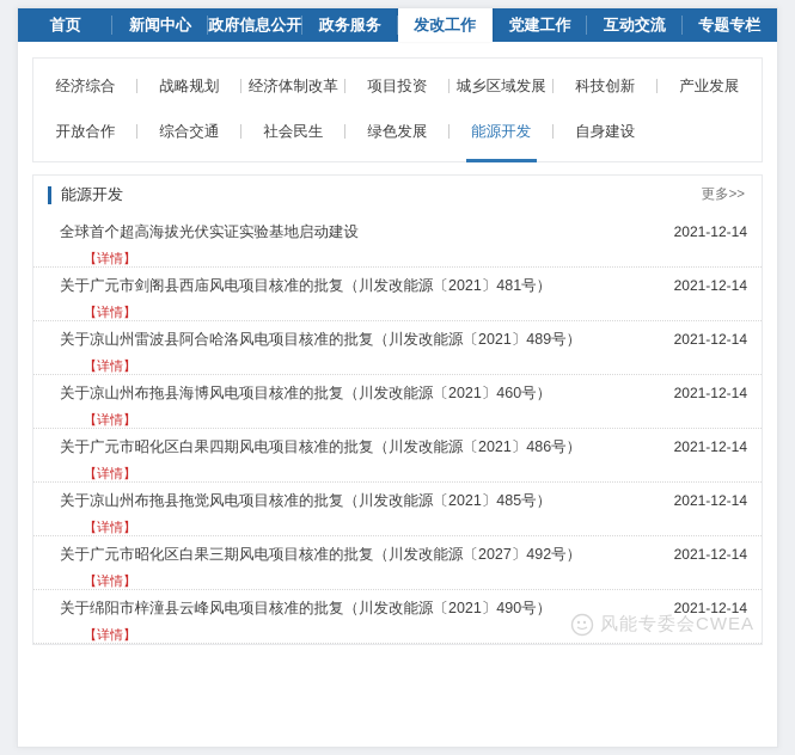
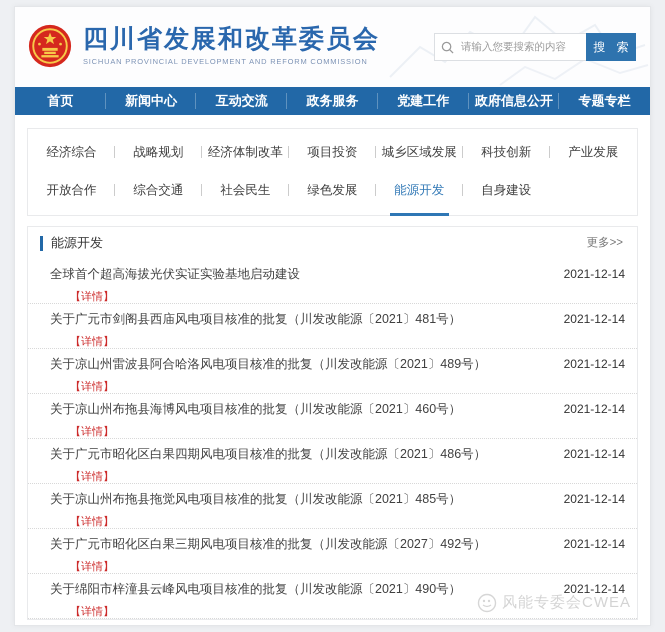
+ 四川省发展和改革委员会
+ SICHUAN PROVINCIAL DEVELOPMENT AND REFORM COMMISSION
+ 请输入您要搜索的内容
+ 搜 索
  首页
  新闻中心
- 政府信息公开
+ 互动交流
  政务服务
- 发改工作
  党建工作
- 互动交流
+ 政府信息公开
  专题专栏
  经济综合
  战略规划
  经济体制改革
  项目投资
  城乡区域发展
  科技创新
  产业发展
  开放合作
  综合交通
  社会民生
  绿色发展
  能源开发
  自身建设
  能源开发
  更多>>
  全球首个超高海拔光伏实证实验基地启动建设
  2021-12-14
  【详情】
  关于广元市剑阁县西庙风电项目核准的批复（川发改能源〔2021〕481号）
  2021-12-14
  【详情】
  关于凉山州雷波县阿合哈洛风电项目核准的批复（川发改能源〔2021〕489号）
  2021-12-14
  【详情】
  关于凉山州布拖县海博风电项目核准的批复（川发改能源〔2021〕460号）
  2021-12-14
  【详情】
  关于广元市昭化区白果四期风电项目核准的批复（川发改能源〔2021〕486号）
  2021-12-14
  【详情】
  关于凉山州布拖县拖觉风电项目核准的批复（川发改能源〔2021〕485号）
  2021-12-14
  【详情】
  关于广元市昭化区白果三期风电项目核准的批复（川发改能源〔2027〕492号）
  2021-12-14
  【详情】
  关于绵阳市梓潼县云峰风电项目核准的批复（川发改能源〔2021〕490号）
  2021-12-14
  【详情】
  风能专委会CWEA
